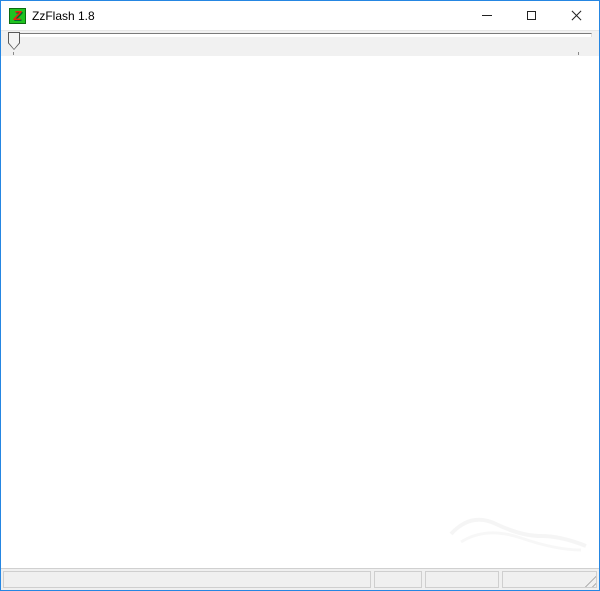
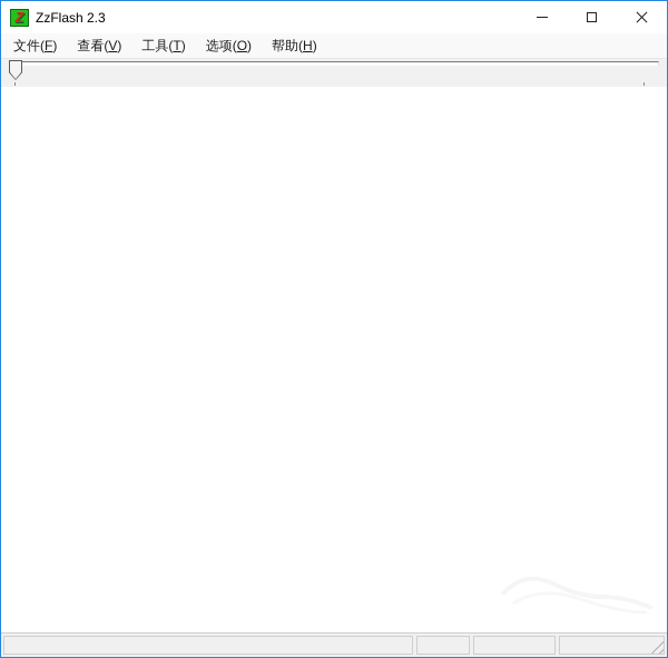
  Z
- ZzFlash 1.8
+ ZzFlash 2.3
+ 文件(F)
+ 查看(V)
+ 工具(T)
+ 选项(O)
+ 帮助(H)
